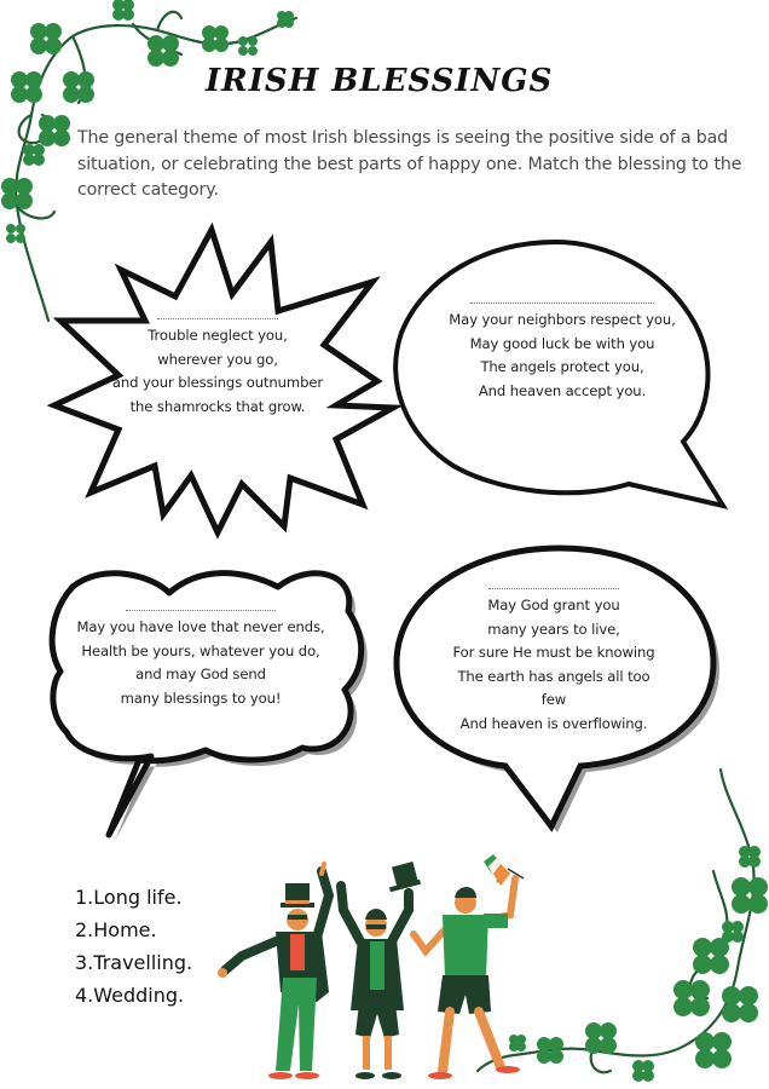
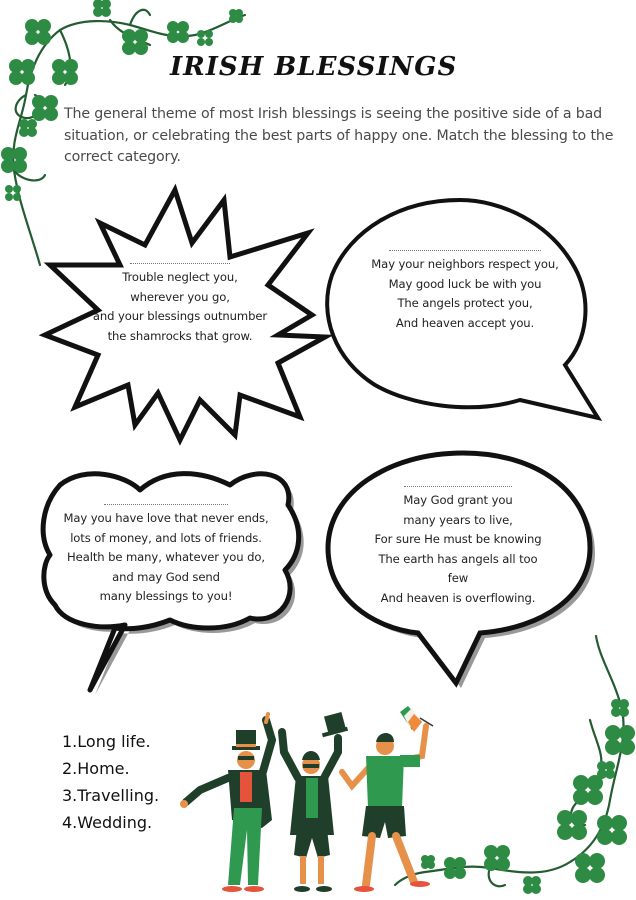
  IRISH BLESSINGS
  The general theme of most Irish blessings is seeing the positive side of a bad situation, or celebrating the best parts of happy one. Match the blessing to the correct category.
  Trouble neglect you,
  wherever you go,
  and your blessings outnumber
  the shamrocks that grow.
  May your neighbors respect you,
  May good luck be with you
  The angels protect you,
  And heaven accept you.
  May you have love that never ends,
+ lots of money, and lots of friends.
- Health be yours, whatever you do,
+ Health be many, whatever you do,
  and may God send
  many blessings to you!
  May God grant you
  many years to live,
  For sure He must be knowing
  The earth has angels all too
  few
  And heaven is overflowing.
  1.Long life.
  2.Home.
  3.Travelling.
  4.Wedding.
